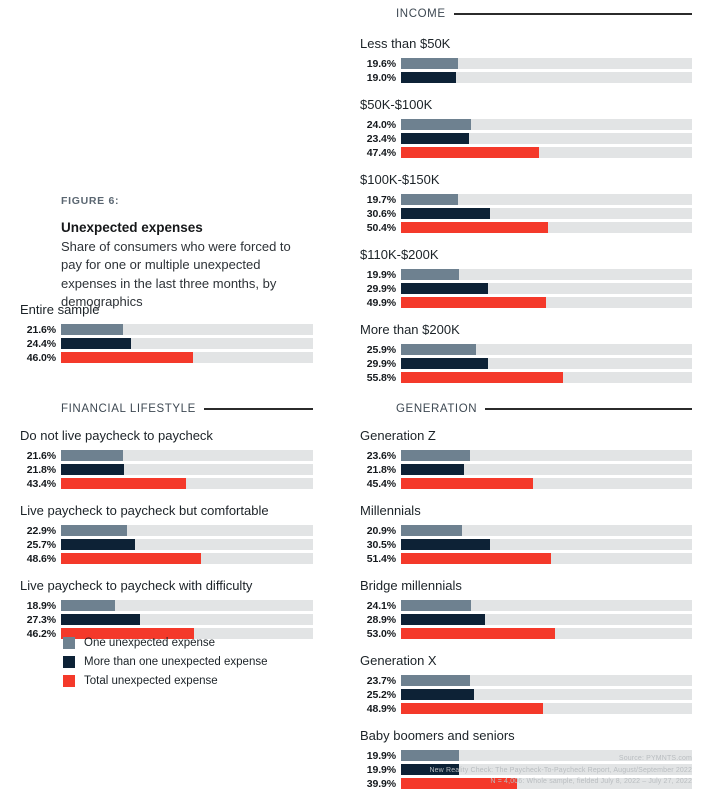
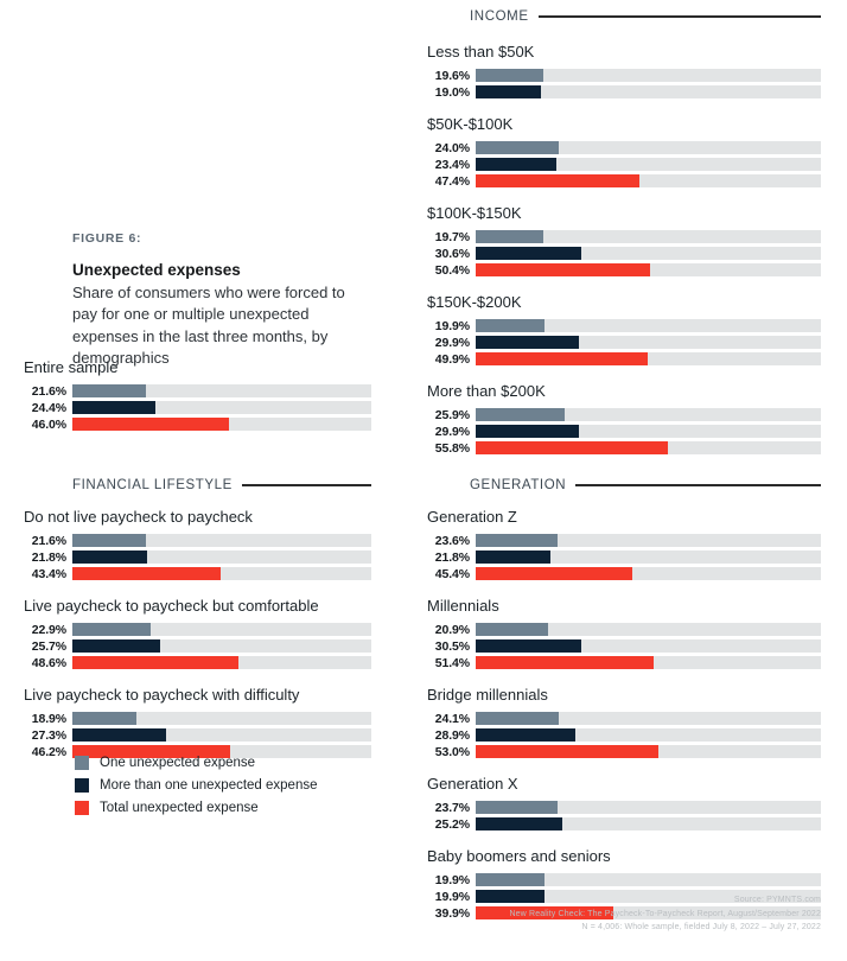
  INCOME
  Less than $50K
  19.6%
  19.0%
  $50K-$100K
  24.0%
  23.4%
  47.4%
  $100K-$150K
  19.7%
  30.6%
  50.4%
- $110K-$200K
+ $150K-$200K
  19.9%
  29.9%
  49.9%
  More than $200K
  25.9%
  29.9%
  55.8%
  FIGURE 6:
  Unexpected expenses
  Share of consumers who were forced to pay for one or multiple unexpected expenses in the last three months, by demographics
  Entire sample
  21.6%
  24.4%
  46.0%
  FINANCIAL LIFESTYLE
  Do not live paycheck to paycheck
  21.6%
  21.8%
  43.4%
  Live paycheck to paycheck but comfortable
  22.9%
  25.7%
  48.6%
  Live paycheck to paycheck with difficulty
  18.9%
  27.3%
  46.2%
  GENERATION
  Generation Z
  23.6%
  21.8%
  45.4%
  Millennials
  20.9%
  30.5%
  51.4%
  Bridge millennials
  24.1%
  28.9%
  53.0%
  Generation X
  23.7%
  25.2%
- 48.9%
  Baby boomers and seniors
  19.9%
  19.9%
  39.9%
  One unexpected expense
  More than one unexpected expense
  Total unexpected expense
